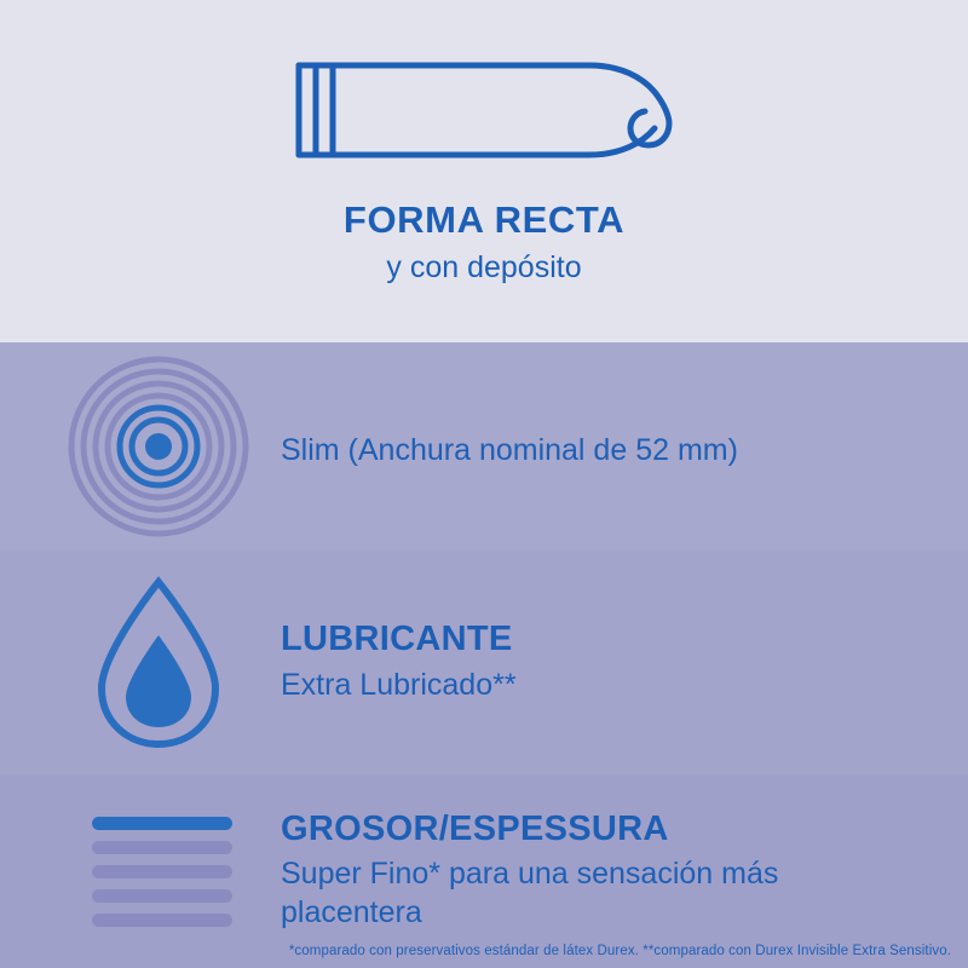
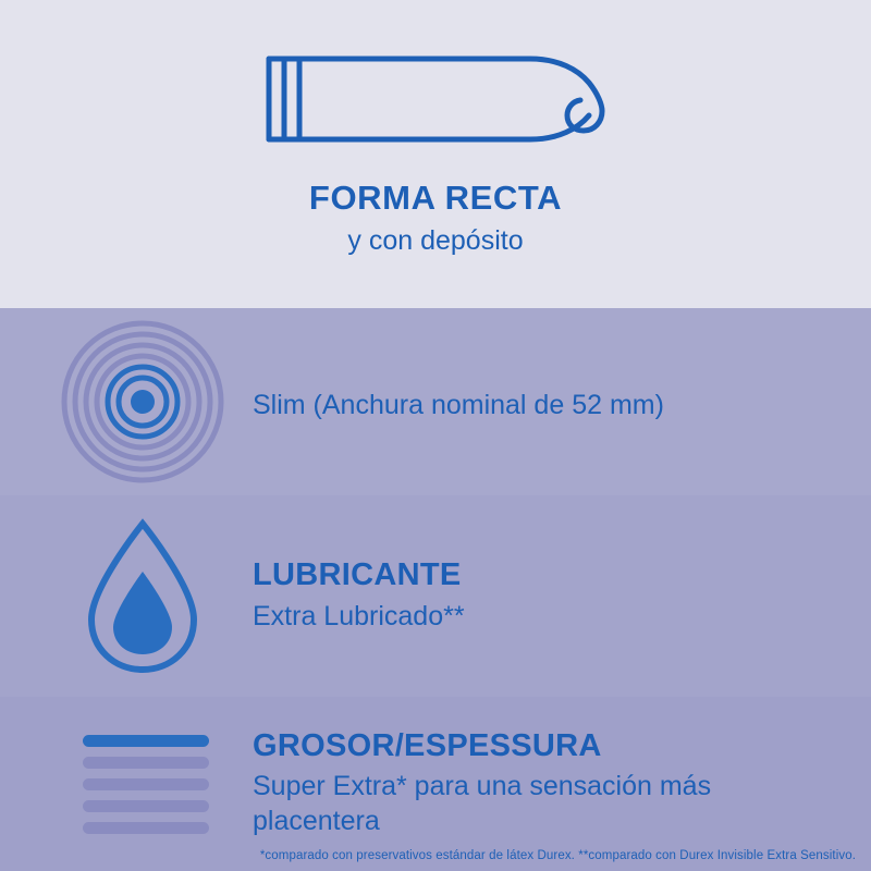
  FORMA RECTA
  y con depósito
  Slim (Anchura nominal de 52 mm)
  LUBRICANTE
  Extra Lubricado**
  GROSOR/ESPESSURA
- Super Fino* para una sensación más placentera
+ Super Extra* para una sensación más placentera
  *comparado con preservativos estándar de látex Durex. **comparado con Durex Invisible Extra Sensitivo.
